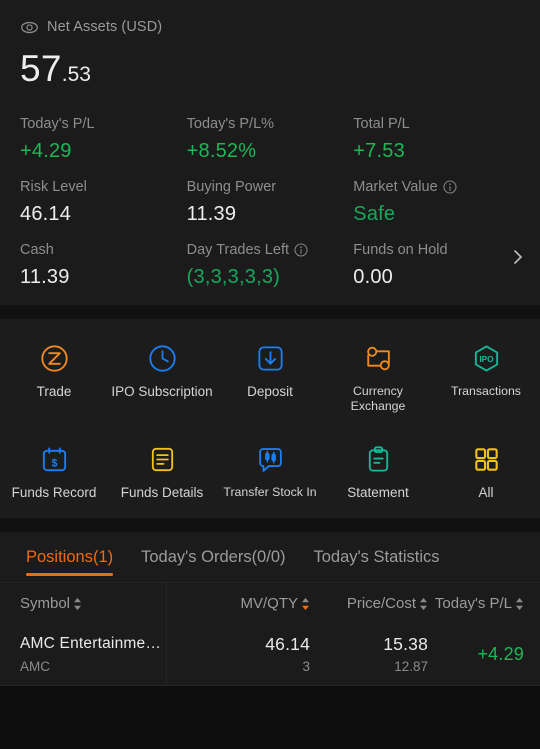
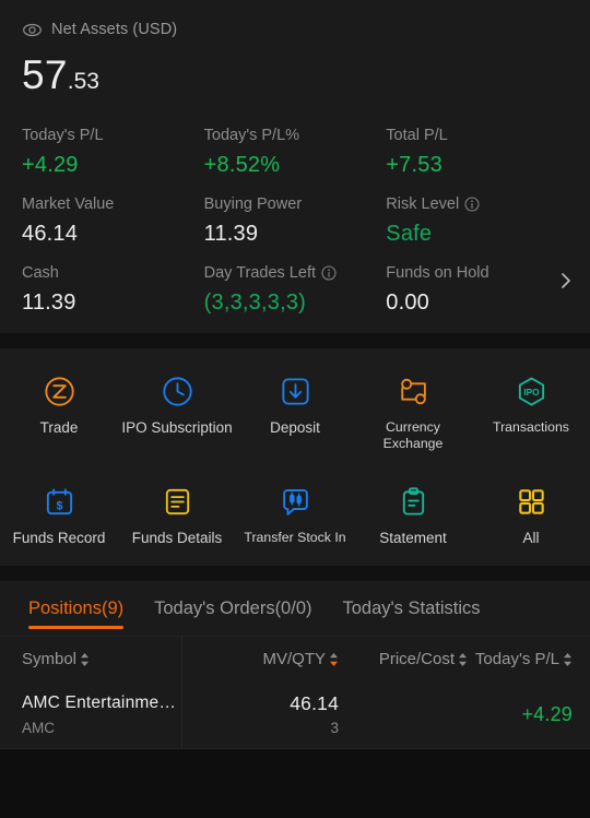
  Net Assets (USD)
  57.53
  Today's P/L
  +4.29
  Today's P/L%
  +8.52%
  Total P/L
  +7.53
- Risk Level
+ Market Value
  46.14
  Buying Power
  11.39
- Market Value
+ Risk Level
  Safe
  Cash
  11.39
  Day Trades Left
  (3,3,3,3,3)
  Funds on Hold
  0.00
  Trade
  IPO Subscription
  Deposit
  Currency
  Exchange
  IPO
  Transactions
  $
  Funds Record
  Funds Details
  Transfer Stock In
  Statement
  All
- Positions(1)
+ Positions(9)
  Today's Orders(0/0)
  Today's Statistics
  Symbol
  MV/QTY
  Price/Cost
  Today's P/L
  AMC Entertainme…
  AMC
  46.14
  3
- 15.38
- 12.87
  +4.29
